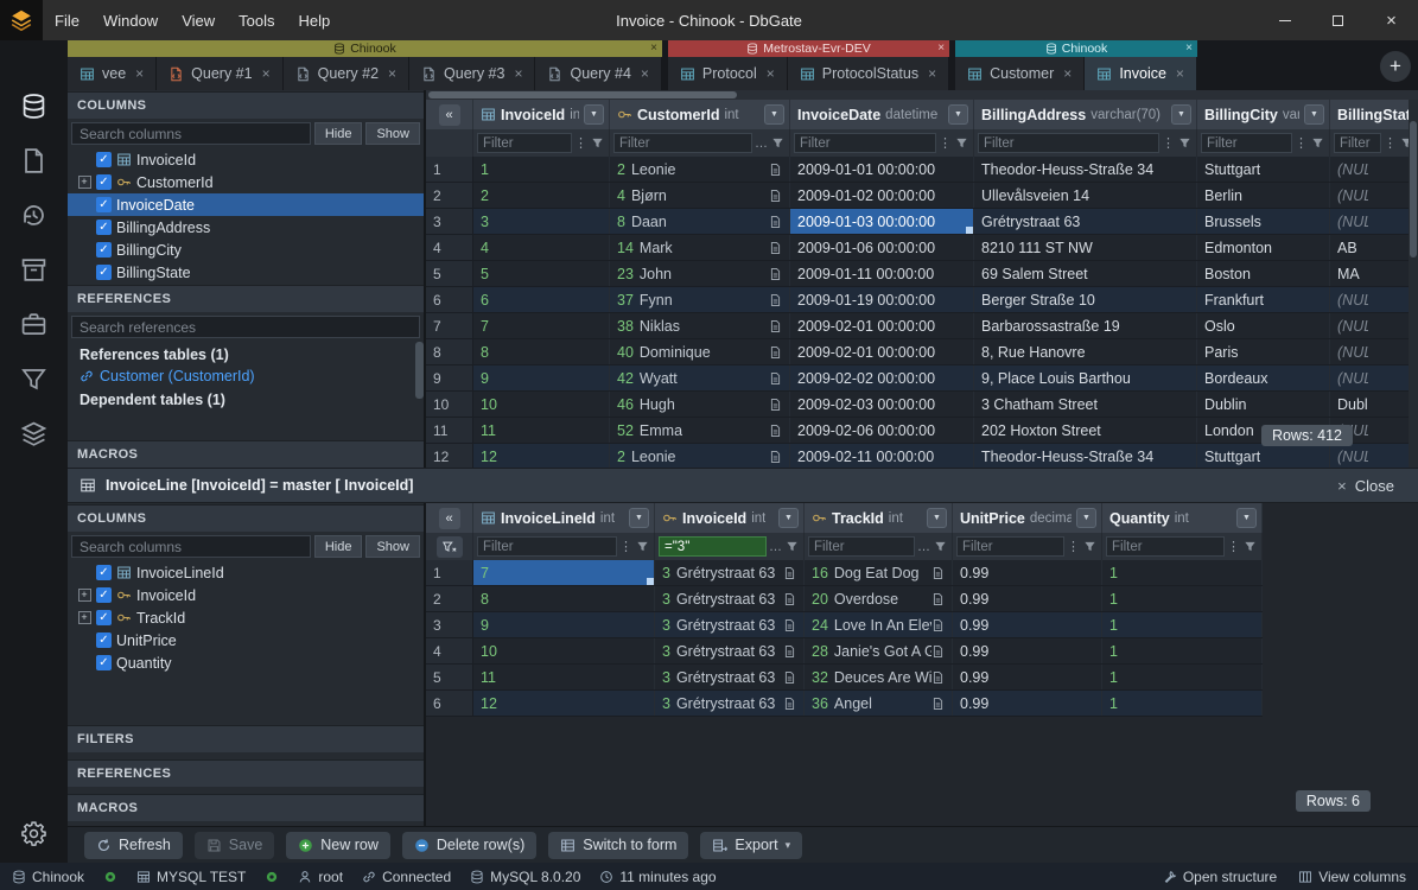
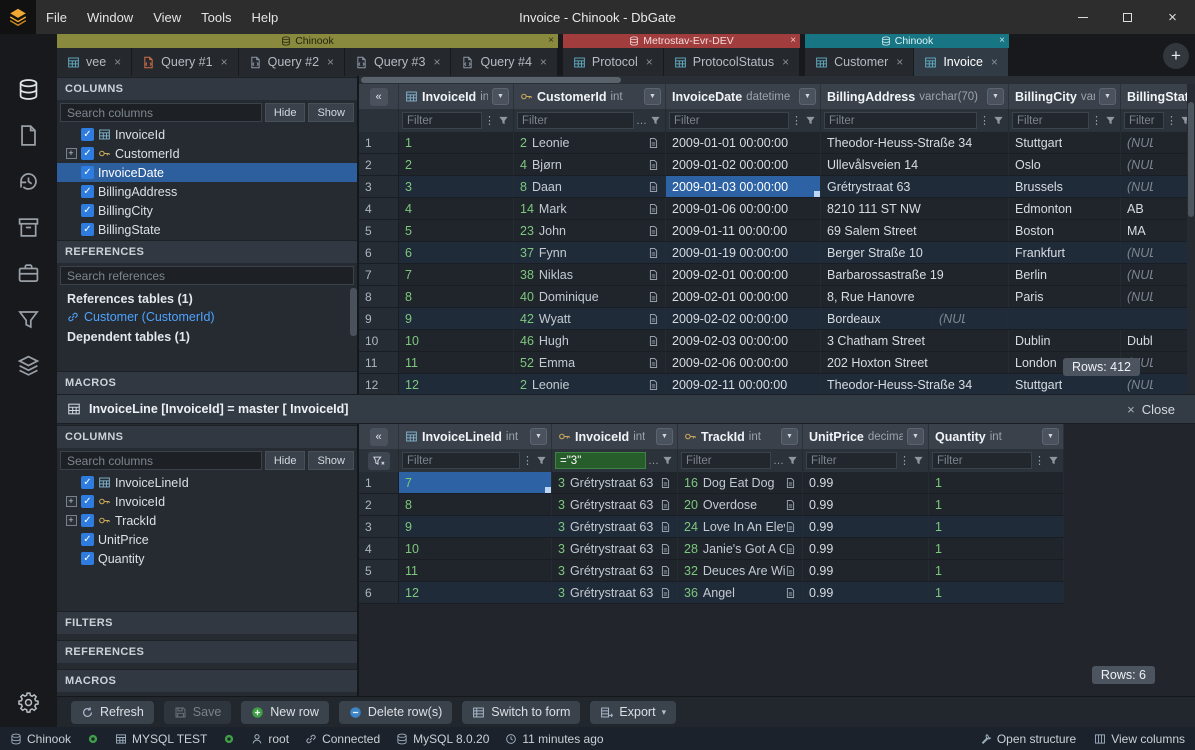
  File
  Window
  View
  Tools
  Help
  Invoice - Chinook - DbGate
  ×
  Chinook
  ×
  vee
  ×
  Query #1
  ×
  Query #2
  ×
  Query #3
  ×
  Query #4
  ×
  Metrostav-Evr-DEV
  ×
  Protocol
  ×
  ProtocolStatus
  ×
  Chinook
  ×
  Customer
  ×
  Invoice
  ×
  +
  COLUMNS
  Search columns
  Hide
  Show
  ✓
  InvoiceId
  +
  ✓
  CustomerId
  ✓
  InvoiceDate
  ✓
  BillingAddress
  ✓
  BillingCity
  ✓
  BillingState
  REFERENCES
  Search references
  References tables (1)
  Customer (CustomerId)
  Dependent tables (1)
  MACROS
  «
  InvoiceId
  CustomerId
  int
  InvoiceDate
  datetime
  BillingAddress
  varchar(70)
  BillingCity
  BillingSta
  Filter
  ⋮
  Filter
  …
  Filter
  ⋮
  Filter
  ⋮
  Filter
  ⋮
  Filter
  ⋮
  1
  1
  2
  Leonie
  2009-01-01 00:00:00
  Theodor-Heuss-Straße 34
  Stuttgart
  2
  2
  4
  Bjørn
  2009-01-02 00:00:00
  Ullevålsveien 14
- Berlin
+ Oslo
  3
  3
  8
  Daan
  2009-01-03 00:00:00
  Grétrystraat 63
  Brussels
  4
  4
  14
  Mark
  2009-01-06 00:00:00
  8210 111 ST NW
  Edmonton
  AB
  5
  5
  23
  John
  2009-01-11 00:00:00
  69 Salem Street
  Boston
  MA
  6
  6
  37
  Fynn
  2009-01-19 00:00:00
  Berger Straße 10
  Frankfurt
  7
  7
  38
  Niklas
  2009-02-01 00:00:00
  Barbarossastraße 19
- Oslo
+ Berlin
  8
  8
  40
  Dominique
  2009-02-01 00:00:00
  8, Rue Hanovre
  Paris
  9
  9
  42
  Wyatt
  2009-02-02 00:00:00
- 9, Place Louis Barthou
  Bordeaux
  10
  10
  46
  Hugh
  2009-02-03 00:00:00
  3 Chatham Street
  Dublin
  11
  11
  52
  Emma
  2009-02-06 00:00:00
  202 Hoxton Street
  London
  12
  12
  2
  Leonie
  2009-02-11 00:00:00
  Theodor-Heuss-Straße 34
  Stuttgart
  Rows: 412
  InvoiceLine [InvoiceId] = master [ InvoiceId]
  ×
  Close
  COLUMNS
  Search columns
  Hide
  Show
  ✓
  InvoiceLineId
  +
  ✓
  InvoiceId
  +
  ✓
  TrackId
  ✓
  UnitPrice
  ✓
  Quantity
  FILTERS
  REFERENCES
  MACROS
  «
  InvoiceLineId
  int
  InvoiceId
  int
  TrackId
  int
  UnitPrice
  Quantity
  int
  Filter
  ⋮
  ="3"
  …
  Filter
  …
  Filter
  ⋮
  Filter
  ⋮
  1
  7
  3
  Grétrystraat 63
  16
  Dog Eat Dog
  0.99
  1
  2
  8
  3
  Grétrystraat 63
  20
  Overdose
  0.99
  1
  3
  9
  3
  Grétrystraat 63
  24
  0.99
  1
  4
  10
  3
  Grétrystraat 63
  28
  Janie's Got A G
  0.99
  1
  5
  11
  3
  Grétrystraat 63
  32
  Deuces Are Wi
  0.99
  1
  6
  12
  3
  Grétrystraat 63
  36
  Angel
  0.99
  1
  Rows: 6
  Refresh
  Save
  New row
  Delete row(s)
  Switch to form
  Export
  ▾
  Chinook
  MYSQL TEST
  root
  Connected
  MySQL 8.0.20
  11 minutes ago
  Open structure
  View columns
